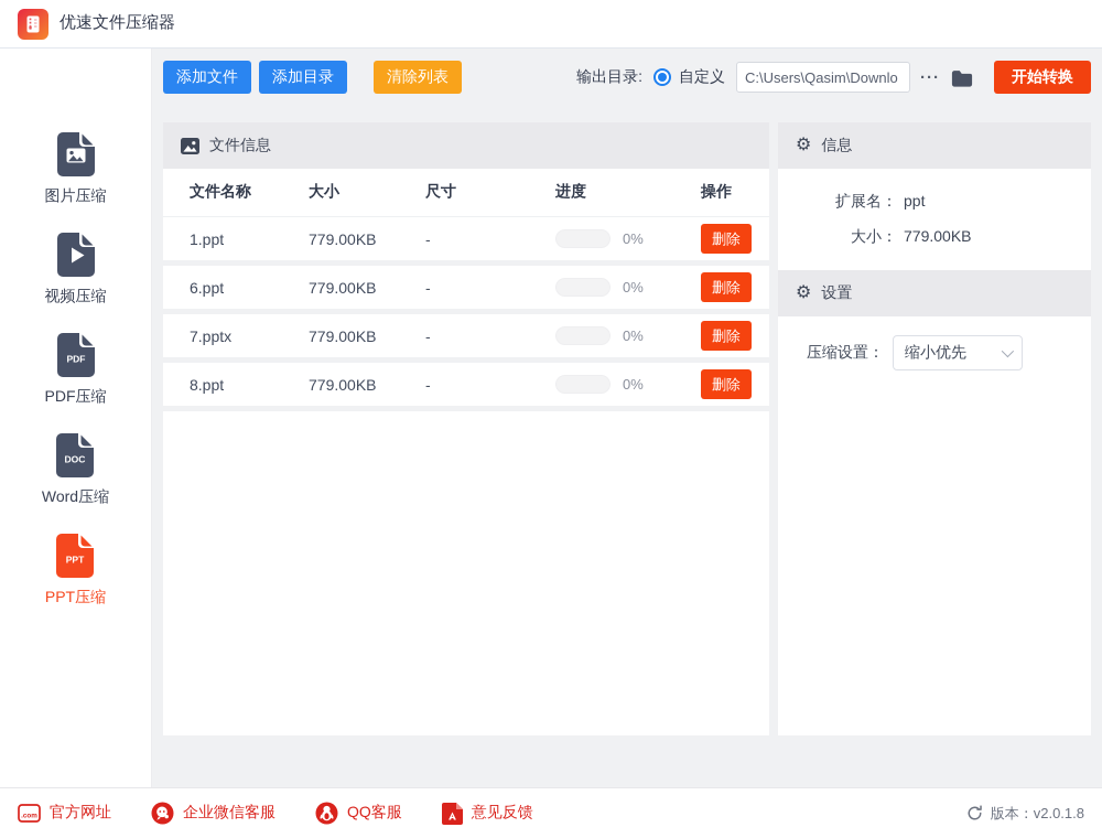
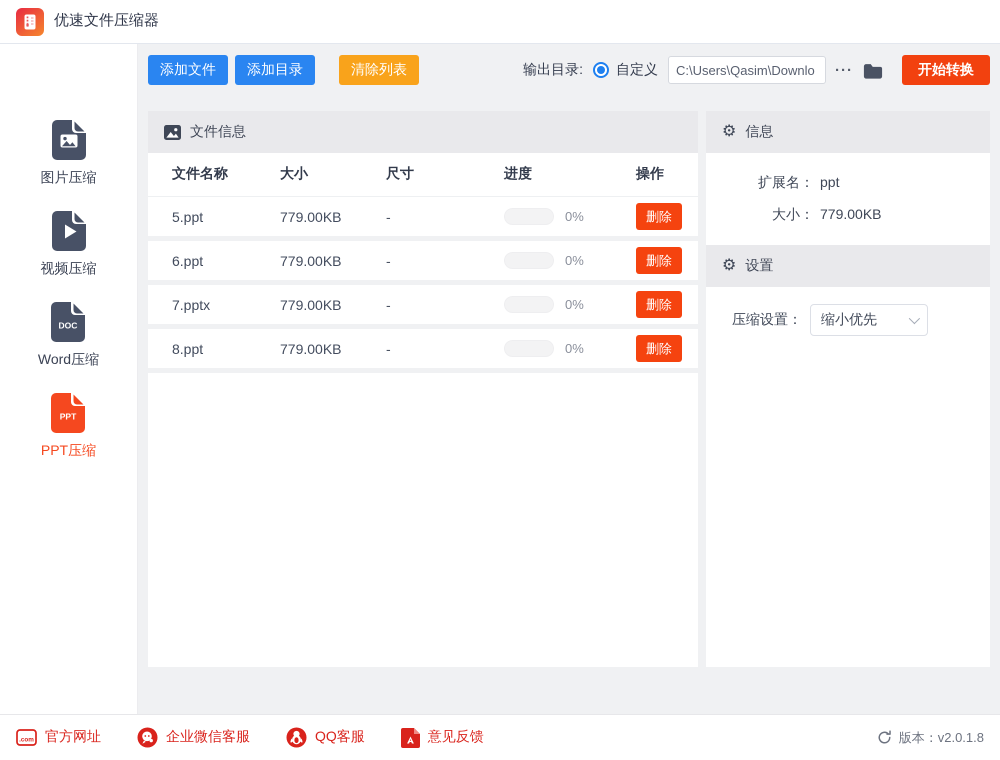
  优速文件压缩器
  图片压缩
  视频压缩
- PDF
- PDF压缩
  DOC
  Word压缩
  PPT
  PPT压缩
  添加文件
  添加目录
  清除列表
  输出目录:
  自定义
  C:\Users\Qasim\Downlo
  ···
  开始转换
  文件信息
  文件名称
  大小
  尺寸
  进度
  操作
- 1.ppt
+ 5.ppt
  779.00KB
  -
  0%
  删除
  6.ppt
  779.00KB
  -
  0%
  删除
  7.pptx
  779.00KB
  -
  0%
  删除
  8.ppt
  779.00KB
  -
  0%
  删除
  ⚙
  信息
  扩展名：
  ppt
  大小：
  779.00KB
  ⚙
  设置
  压缩设置：
  缩小优先
  官方网址
  企业微信客服
  QQ客服
  意见反馈
  版本：v2.0.1.8
